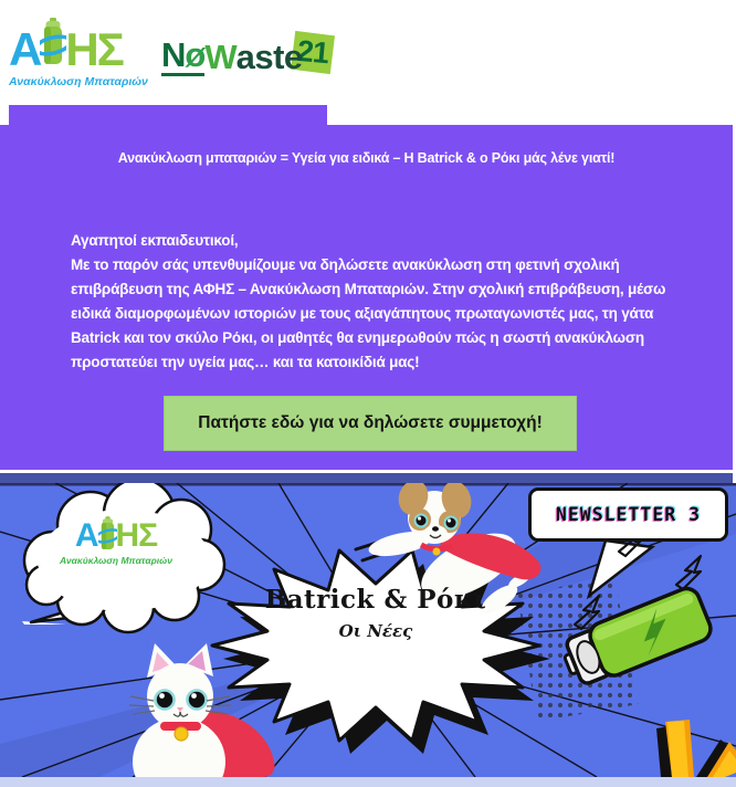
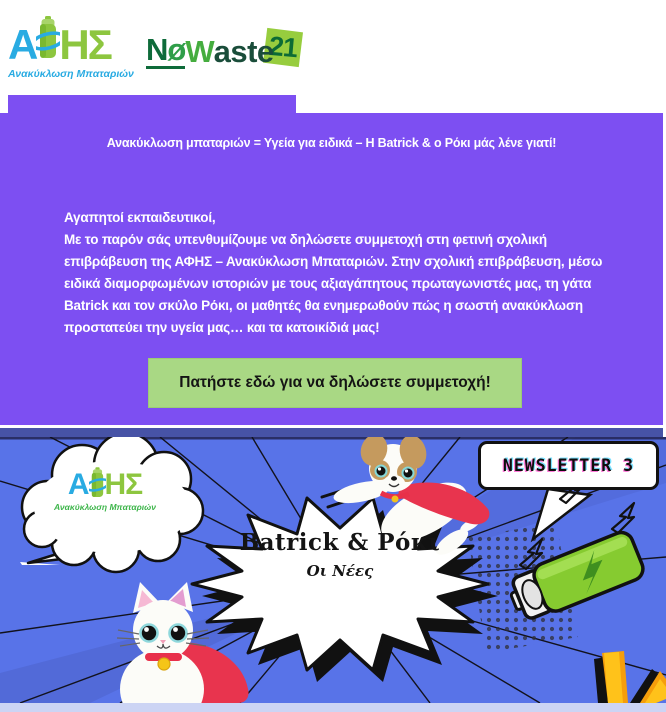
  Α
  ΗΣ
  Ανακύκλωση Μπαταριών
  Nø
  W
  aste
  Ανακύκλωση μπαταριών = Υγεία για ειδικά – Η Batrick & ο Ρόκι μάς λένε γιατί!
  Αγαπητοί εκπαιδευτικοί,
- Με το παρόν σάς υπενθυμίζουμε να δηλώσετε ανακύκλωση στη φετινή σχολική επιβράβευση της ΑΦΗΣ – Ανακύκλωση Μπαταριών. Στην σχολική επιβράβευση, μέσω ειδικά διαμορφωμένων ιστοριών με τους αξιαγάπητους πρωταγωνιστές μας, τη γάτα Batrick και τον σκύλο Ρόκι, οι μαθητές θα ενημερωθούν πώς η σωστή ανακύκλωση προστατεύει την υγεία μας… και τα κατοικίδιά μας!
+ Με το παρόν σάς υπενθυμίζουμε να δηλώσετε συμμετοχή στη φετινή σχολική επιβράβευση της ΑΦΗΣ – Ανακύκλωση Μπαταριών. Στην σχολική επιβράβευση, μέσω ειδικά διαμορφωμένων ιστοριών με τους αξιαγάπητους πρωταγωνιστές μας, τη γάτα Batrick και τον σκύλο Ρόκι, οι μαθητές θα ενημερωθούν πώς η σωστή ανακύκλωση προστατεύει την υγεία μας… και τα κατοικίδιά μας!
  Πατήστε εδώ για να δηλώσετε συμμετοχή!
  Α
  ΗΣ
  Ανακύκλωση Μπαταριών
  NEWSLETTER 3
  Batrick & Ρόκι
  Οι Νέες
